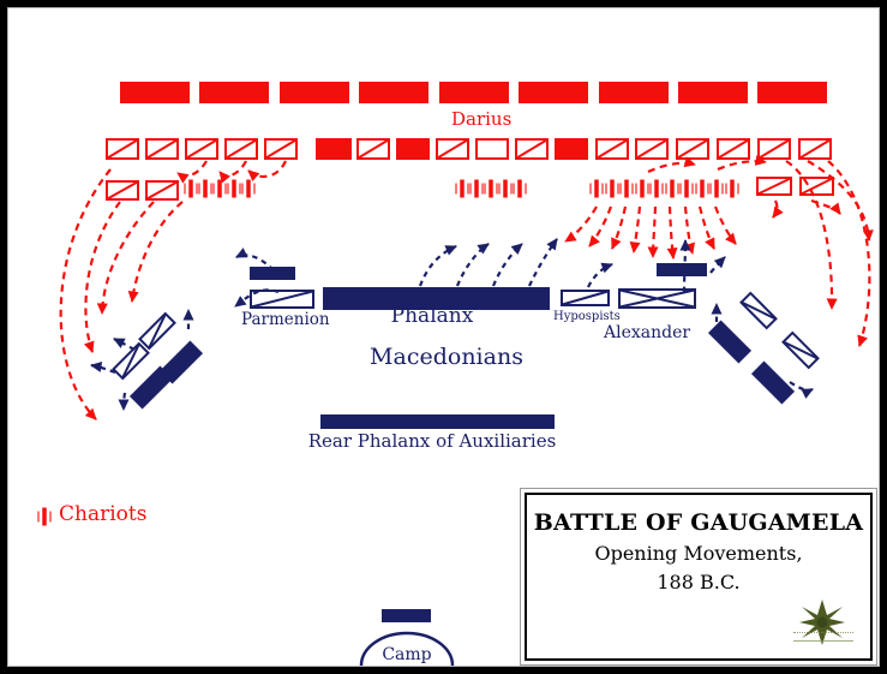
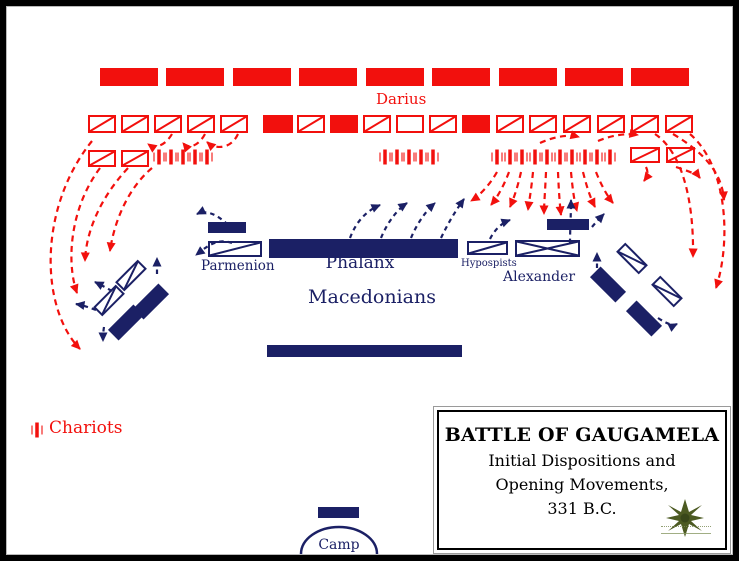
  Darius
  Parmenion
  Phalanx
  Hypospists
  Alexander
  Macedonians
- Rear Phalanx of Auxiliaries
  Chariots
  Camp
  BATTLE OF GAUGAMELA
+ Initial Dispositions and
  Opening Movements,
- 188 B.C.
+ 331 B.C.
